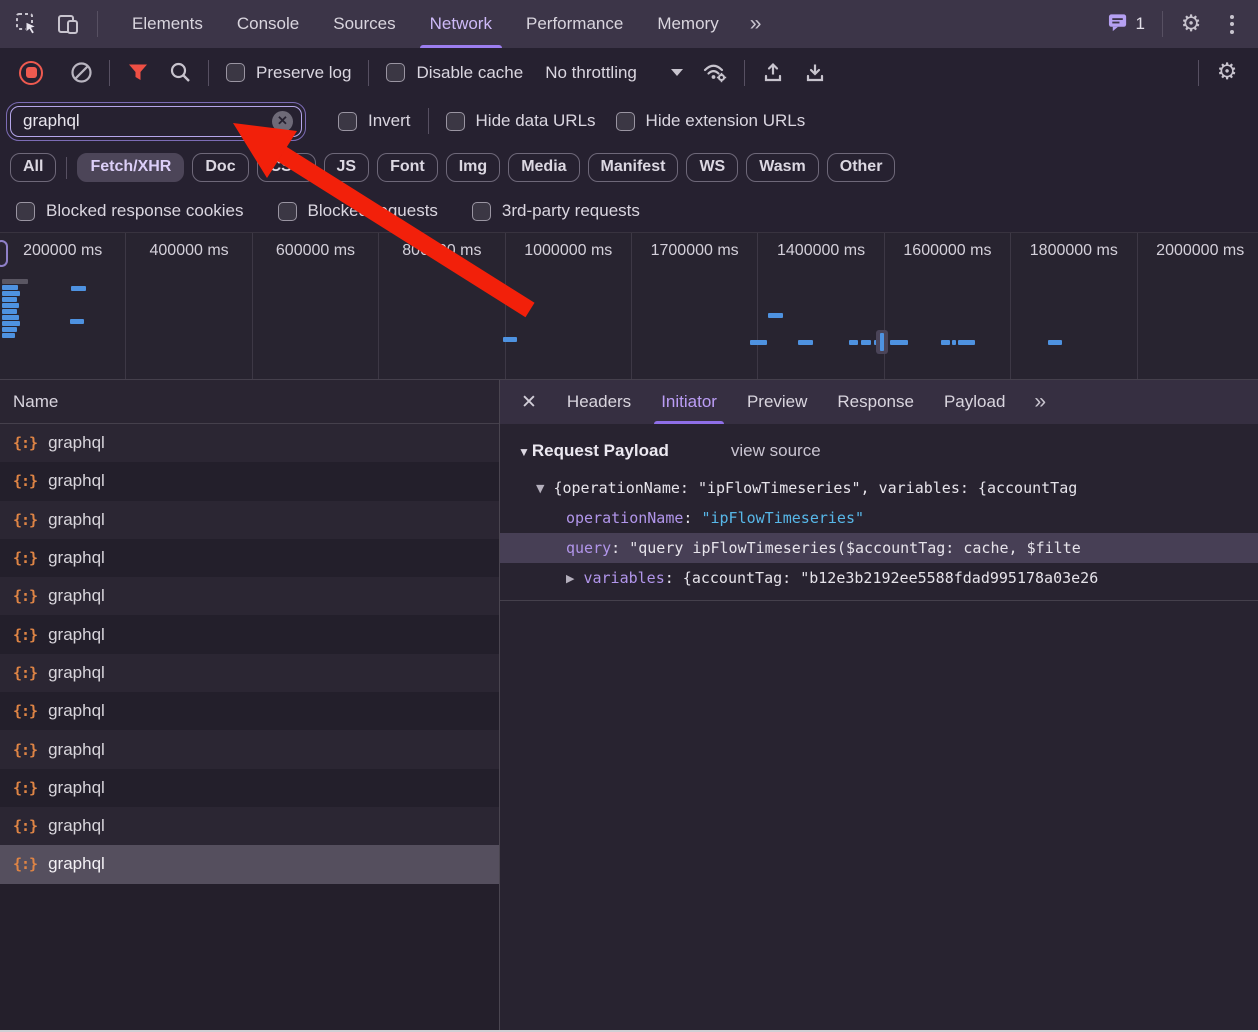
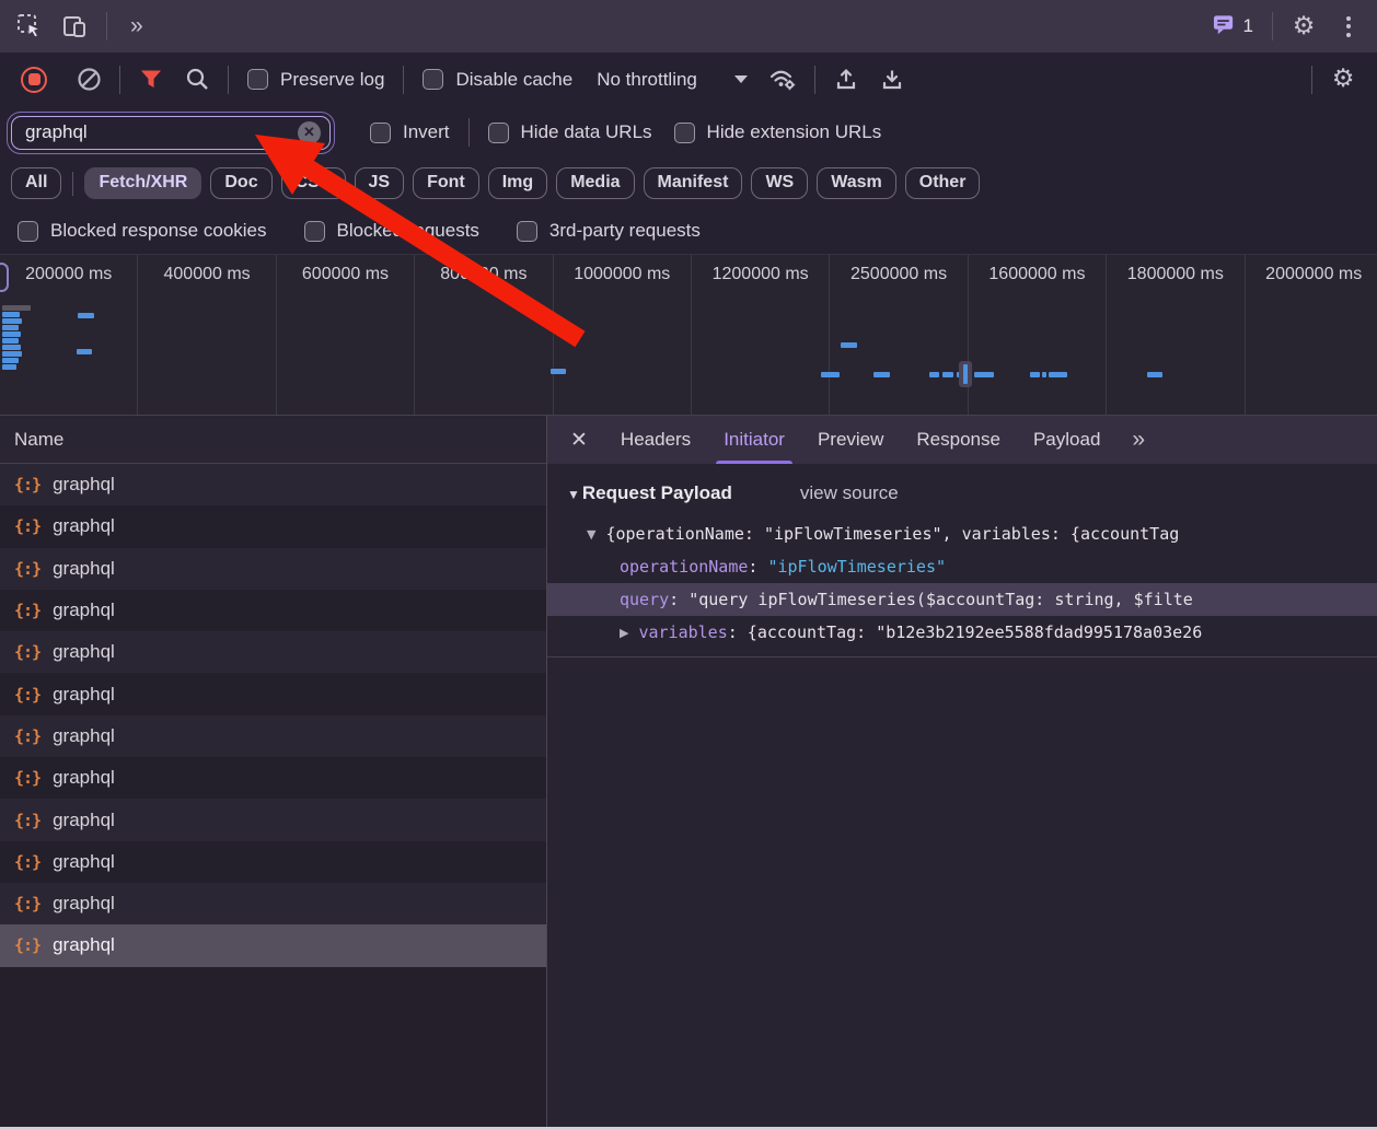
- Elements
- Console
- Sources
- Network
- Performance
- Memory
  »
  1
  ⚙
  Preserve log
  Disable cache
  No throttling
  ⚙
  graphql
  ✕
  Invert
  Hide data URLs
  Hide extension URLs
  All
  Fetch/XHR
  Doc
  JS
  Font
  Img
  Media
  Manifest
  WS
  Wasm
  Other
  Blocked response cookies
  Blockequests
  3rd-party requests
  200000 ms
  400000 ms
  600000 ms
  1000000 ms
- 1700000 ms
+ 1200000 ms
- 1400000 ms
+ 2500000 ms
  1600000 ms
  1800000 ms
  2000000 ms
  Name
  {:}
  graphql
  {:}
  graphql
  {:}
  graphql
  {:}
  graphql
  {:}
  graphql
  {:}
  graphql
  {:}
  graphql
  {:}
  graphql
  {:}
  graphql
  {:}
  graphql
  {:}
  graphql
  {:}
  graphql
  ✕
  Headers
  Initiator
  Preview
  Response
  Payload
  »
  ▼
  Request Payload
  view source
  ▼
  {operationName: "ipFlowTimeseries", variables: {accountTag
  operationName
  :
  "ipFlowTimeseries"
  query
- : "query ipFlowTimeseries($accountTag: cache, $filte
+ : "query ipFlowTimeseries($accountTag: string, $filte
  ▶
  variables
  : {accountTag: "b12e3b2192ee5588fdad995178a03e26
